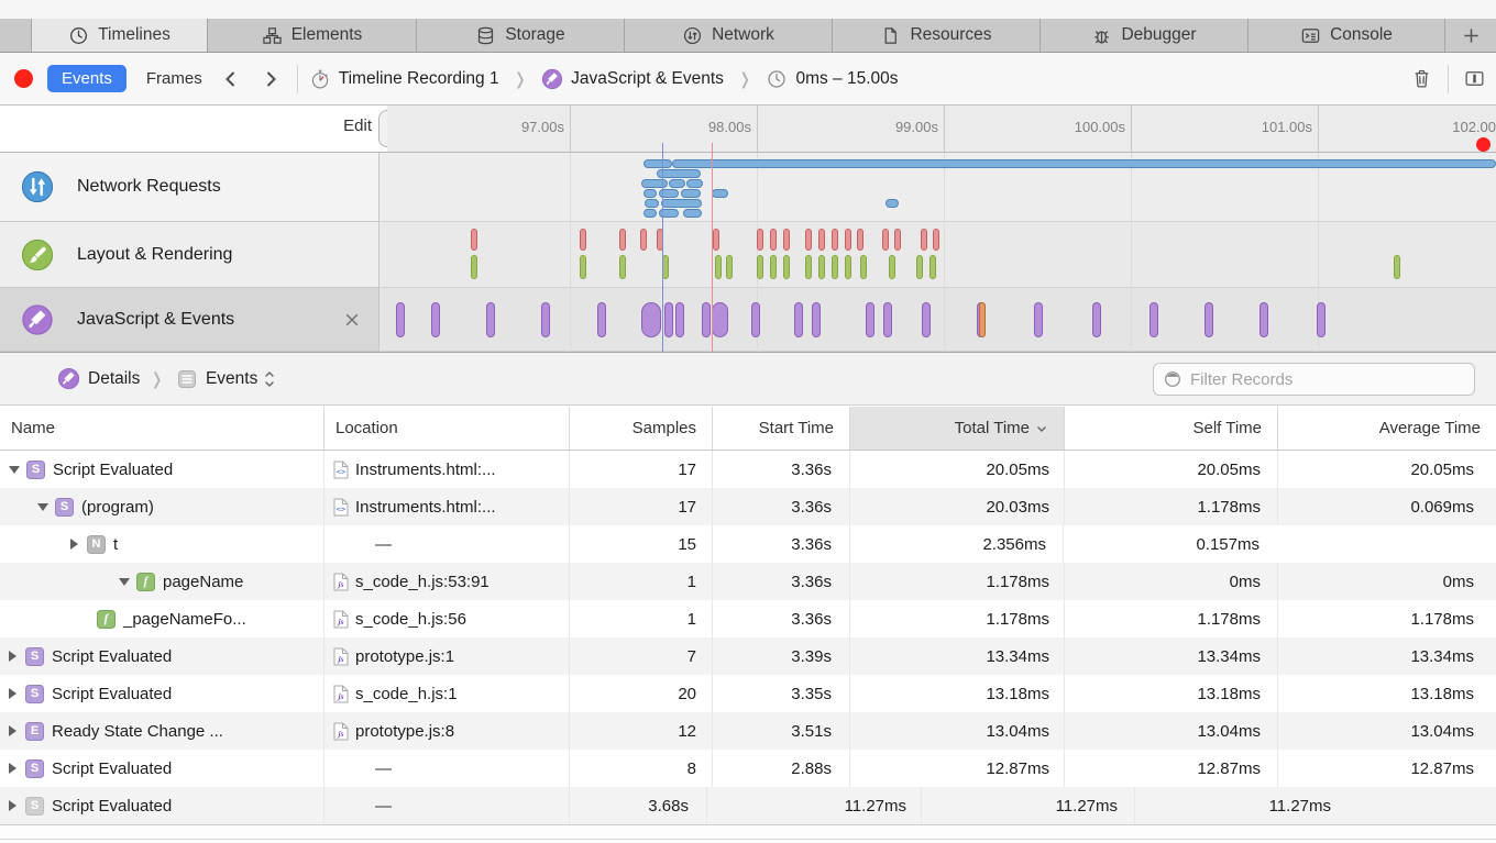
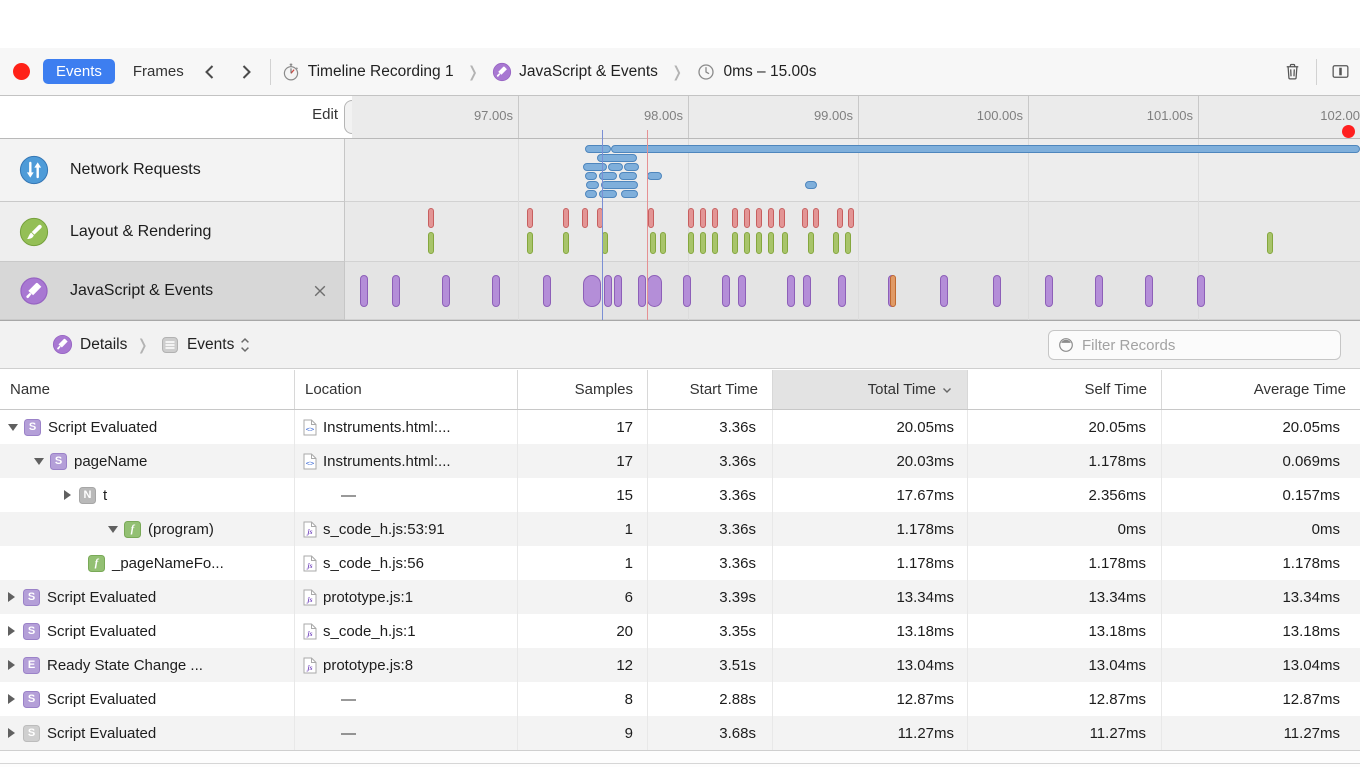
- Timelines
- Elements
- Storage
- Network
- Resources
- Debugger
- Console
  Events
  Frames
  Timeline Recording 1
  ❭
  JavaScript & Events
  ❭
  0ms – 15.00s
  Edit
  97.00s
  98.00s
  99.00s
  100.00s
  101.00s
  102.00
  Network Requests
  Layout & Rendering
  JavaScript & Events
  Details
  ❭
  Events
  Filter Records
  Name
  Location
  Samples
  Start Time
  Total Time
  Self Time
  Average Time
  S
  Script Evaluated
  <>
  Instruments.html:...
  17
  3.36s
  20.05ms
  20.05ms
  20.05ms
  S
- (program)
+ pageName
  <>
  Instruments.html:...
  17
  3.36s
  20.03ms
  1.178ms
  0.069ms
  N
  t
  —
  15
  3.36s
+ 17.67ms
  2.356ms
  0.157ms
  f
- pageName
+ (program)
  js
  s_code_h.js:53:91
  1
  3.36s
  1.178ms
  0ms
  0ms
  f
  _pageNameFo...
  js
  s_code_h.js:56
  1
  3.36s
  1.178ms
  1.178ms
  1.178ms
  S
  Script Evaluated
  js
  prototype.js:1
- 7
+ 6
  3.39s
  13.34ms
  13.34ms
  13.34ms
  S
  Script Evaluated
  js
  s_code_h.js:1
  20
  3.35s
  13.18ms
  13.18ms
  13.18ms
  E
  Ready State Change ...
  js
  prototype.js:8
  12
  3.51s
  13.04ms
  13.04ms
  13.04ms
  S
  Script Evaluated
  —
  8
  2.88s
  12.87ms
  12.87ms
  12.87ms
  S
  Script Evaluated
  —
+ 9
  3.68s
  11.27ms
  11.27ms
  11.27ms
